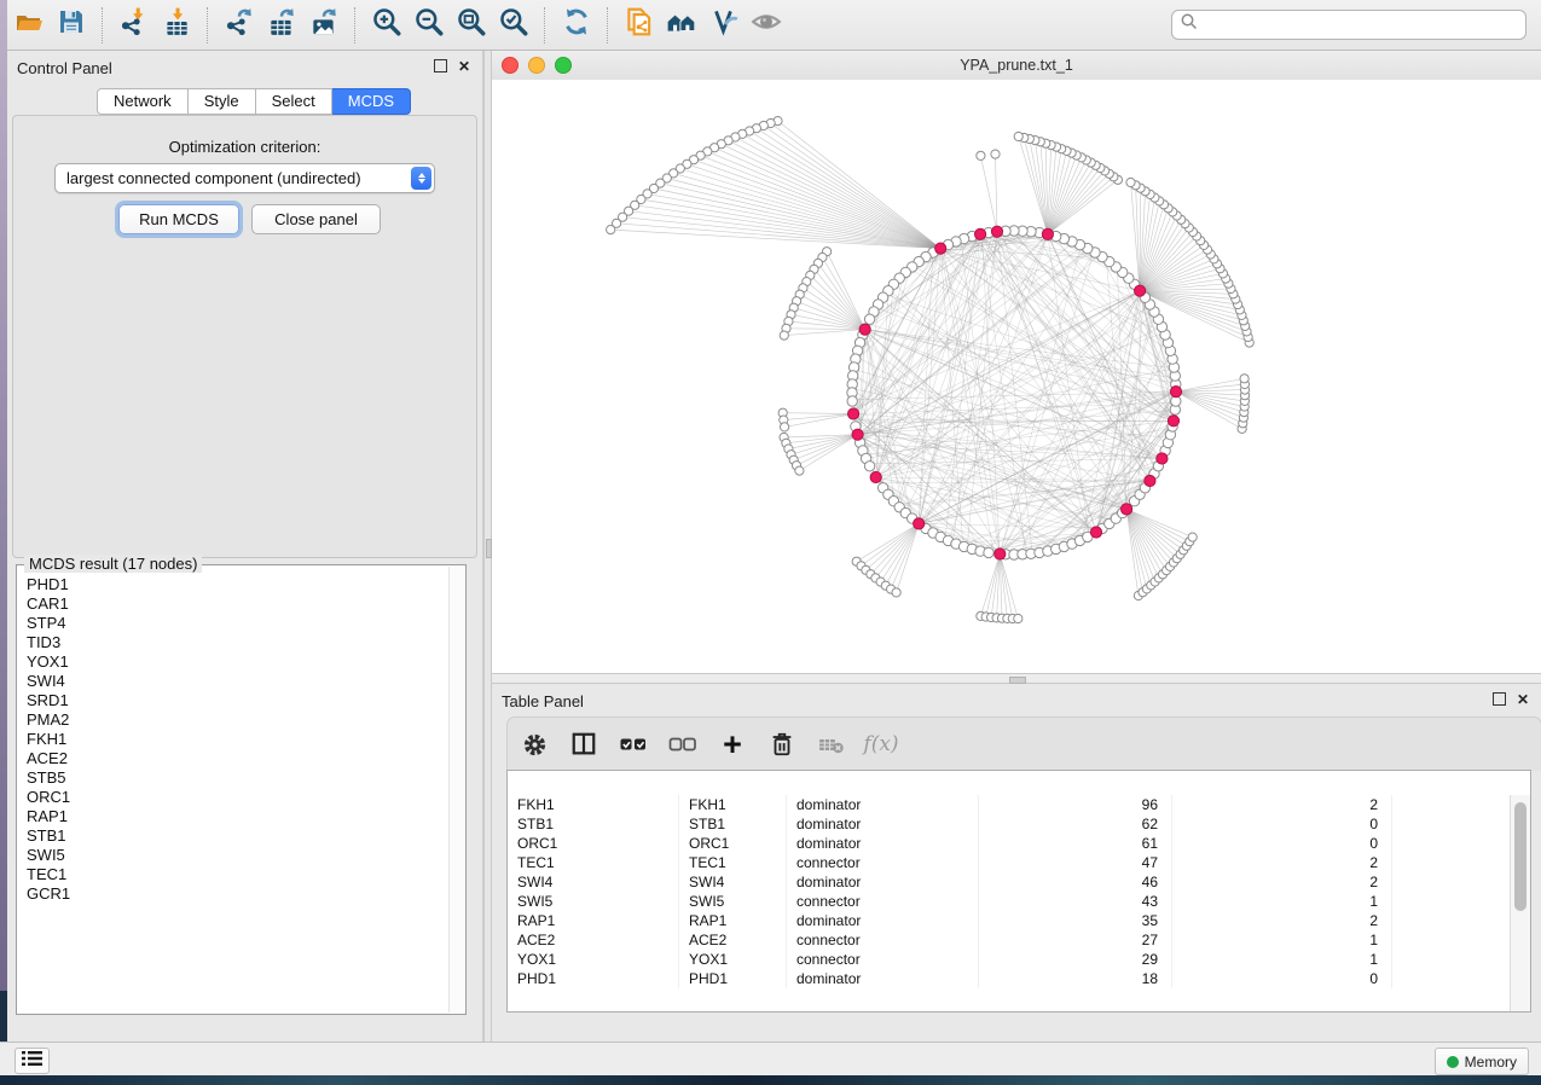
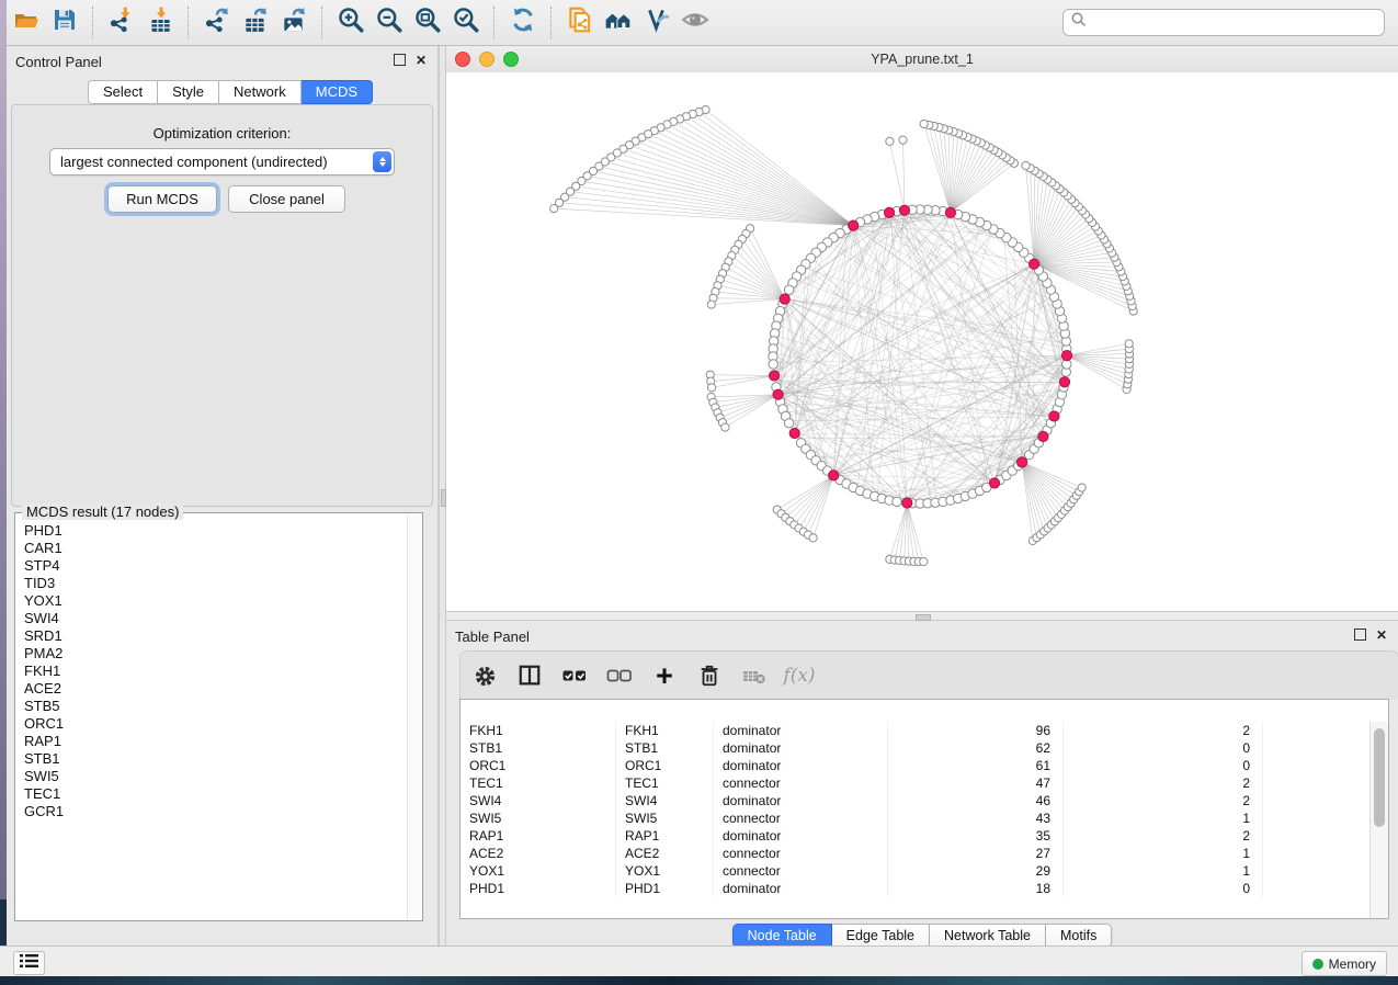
  Control Panel
  ✕
- Network
+ Select
  Style
- Select
+ Network
  MCDS
  Optimization criterion:
  largest connected component (undirected)
  Run MCDS
  Close panel
  PHD1
  CAR1
  STP4
  TID3
  YOX1
  SWI4
  SRD1
  PMA2
  FKH1
  ACE2
  STB5
  ORC1
  RAP1
  STB1
  SWI5
  TEC1
  GCR1
  MCDS result (17 nodes)
  YPA_prune.txt_1
  Table Panel
  ✕
  +
  f(x)
  FKH1
  FKH1
  dominator
  96
  2
  STB1
  STB1
  dominator
  62
  0
  ORC1
  ORC1
  dominator
  61
  0
  TEC1
  TEC1
  connector
  47
  2
  SWI4
  SWI4
  dominator
  46
  2
  SWI5
  SWI5
  connector
  43
  1
  RAP1
  RAP1
  dominator
  35
  2
  ACE2
  ACE2
  connector
  27
  1
  YOX1
  YOX1
  connector
  29
  1
  PHD1
  PHD1
  dominator
  18
  0
+ Node Table
+ Edge Table
+ Network Table
+ Motifs
  Memory
